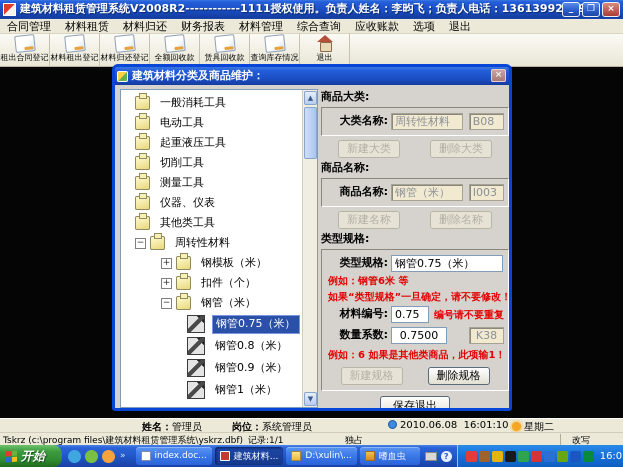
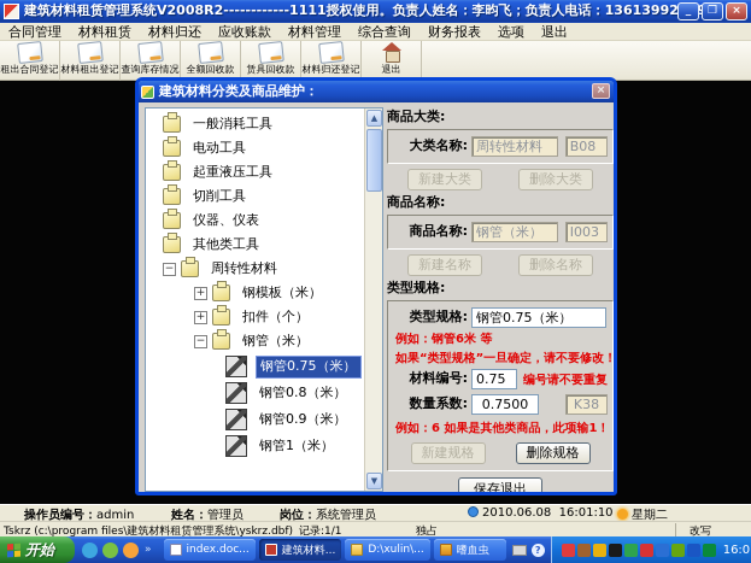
  建筑材料租赁管理系统V2008R2------------1111授权使用。负责人姓名：李昀飞；负责人电话：13613992
  _
  ❐
  ×
  合同管理
  材料租赁
  材料归还
- 财务报表
+ 应收账款
  材料管理
  综合查询
- 应收账款
+ 财务报表
  选项
  退出
  租出合同登记
  材料租出登记
- 材料归还登记
+ 查询库存情况
  全额回收款
  赁具回收款
- 查询库存情况
+ 材料归还登记
  退出
  建筑材料分类及商品维护：
  ×
  一般消耗工具
  电动工具
  起重液压工具
  切削工具
- 测量工具
  仪器、仪表
  其他类工具
  −
  周转性材料
  +
  钢模板（米）
  +
  扣件（个）
  −
  钢管（米）
  钢管0.75（米）
  钢管0.8（米）
  钢管0.9（米）
  钢管1（米）
  ▲
  ▼
  商品大类:
  大类名称:
  周转性材料
  B08
  新建大类
  删除大类
  商品名称:
  商品名称:
  钢管（米）
  I003
  新建名称
  删除名称
  类型规格:
  类型规格:
  钢管0.75（米）
  例如：钢管6米 等
  如果“类型规格”一旦确定，请不要修改！
  材料编号:
  0.75
  编号请不要重复
  数量系数:
  0.7500
  K38
  例如：6 如果是其他类商品，此项输1！
  新建规格
  删除规格
  保存退出
+ 操作员编号：admin
  姓名：管理员
  岗位：系统管理员
  2010.06.08 16:01:10
  星期二
  Tskrz (c:\program files\建筑材料租赁管理系统\yskrz.dbf)
  记录:1/1
  独占
  改写
  开始
  »
  index.doc...
  建筑材料...
  D:\xulin\...
  嗜血虫
  ?
  16:0
